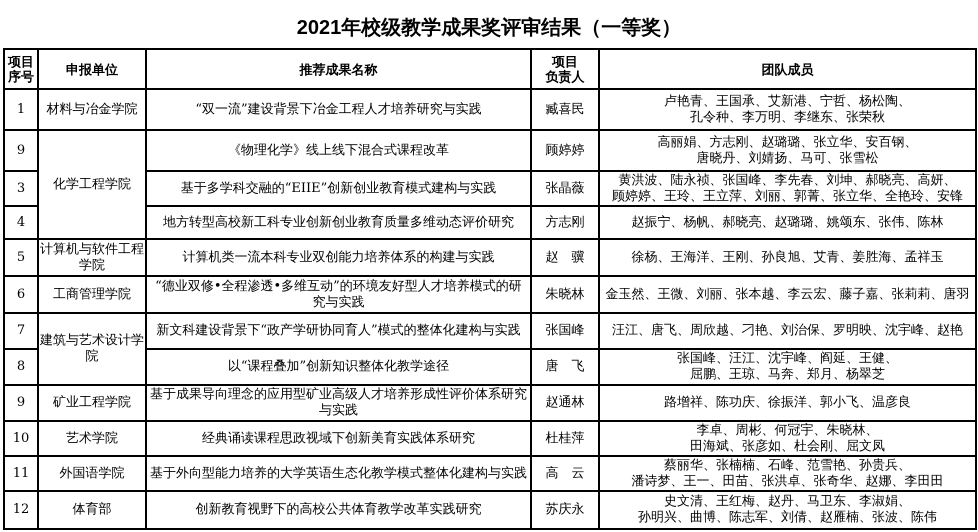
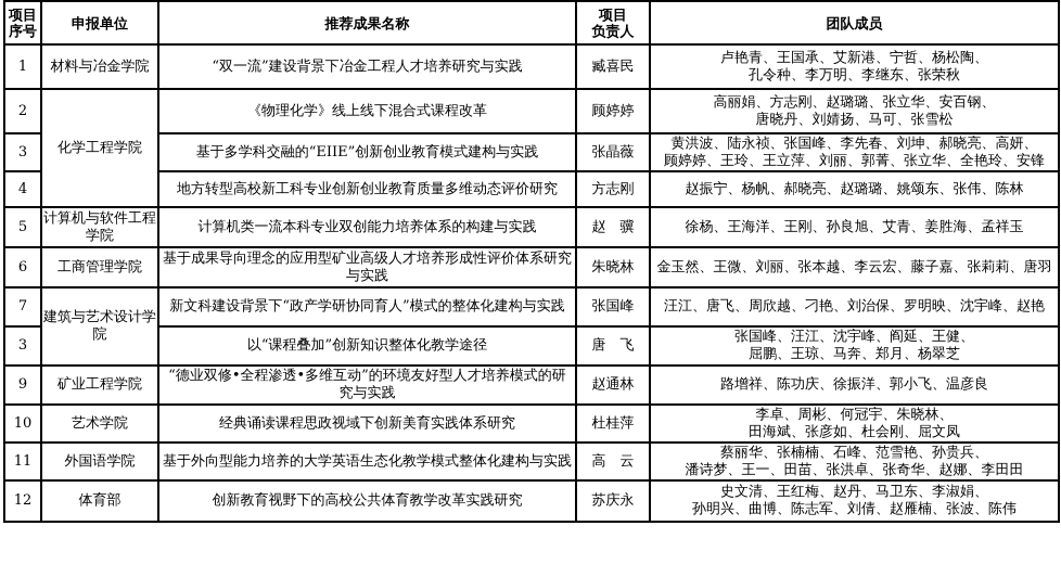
- 2021年校级教学成果奖评审结果（一等奖）
  项目 序号	申报单位	推荐成果名称	项目 负责人	团队成员
  1	材料与冶金学院	“双一流”建设背景下冶金工程人才培养研究与实践	臧喜民	卢艳青、王国承、艾新港、宁哲、杨松陶、 孔令种、李万明、李继东、张荣秋
- 9	化学工程学院	《物理化学》线上线下混合式课程改革	顾婷婷	高丽娟、方志刚、赵璐璐、张立华、安百钢、 唐晓丹、刘婧扬、马可、张雪松
+ 2	化学工程学院	《物理化学》线上线下混合式课程改革	顾婷婷	高丽娟、方志刚、赵璐璐、张立华、安百钢、 唐晓丹、刘婧扬、马可、张雪松
  3	基于多学科交融的“EIIE”创新创业教育模式建构与实践	张晶薇	黄洪波、陆永祯、张国峰、李先春、刘坤、郝晓亮、高妍、 顾婷婷、王玲、王立萍、刘丽、郭菁、张立华、全艳玲、安锋
  4	地方转型高校新工科专业创新创业教育质量多维动态评价研究	方志刚	赵振宁、杨帆、郝晓亮、赵璐璐、姚颂东、张伟、陈林
  5	计算机与软件工程学院	计算机类一流本科专业双创能力培养体系的构建与实践	赵 骥	徐杨、王海洋、王刚、孙良旭、艾青、姜胜海、孟祥玉
- 6	工商管理学院	“德业双修•全程渗透•多维互动”的环境友好型人才培养模式的研究与实践	朱晓林	金玉然、王微、刘丽、张本越、李云宏、藤子嘉、张莉莉、唐羽
+ 6	工商管理学院	基于成果导向理念的应用型矿业高级人才培养形成性评价体系研究与实践	朱晓林	金玉然、王微、刘丽、张本越、李云宏、藤子嘉、张莉莉、唐羽
  7	建筑与艺术设计学院	新文科建设背景下“政产学研协同育人”模式的整体化建构与实践	张国峰	汪江、唐飞、周欣越、刁艳、刘治保、罗明映、沈宇峰、赵艳
- 8	以“课程叠加”创新知识整体化教学途径	唐 飞	张国峰、汪江、沈宇峰、阎延、王健、 屈鹏、王琼、马奔、郑月、杨翠芝
+ 3	以“课程叠加”创新知识整体化教学途径	唐 飞	张国峰、汪江、沈宇峰、阎延、王健、 屈鹏、王琼、马奔、郑月、杨翠芝
- 9	矿业工程学院	基于成果导向理念的应用型矿业高级人才培养形成性评价体系研究与实践	赵通林	路增祥、陈功庆、徐振洋、郭小飞、温彦良
+ 9	矿业工程学院	“德业双修•全程渗透•多维互动”的环境友好型人才培养模式的研究与实践	赵通林	路增祥、陈功庆、徐振洋、郭小飞、温彦良
  10	艺术学院	经典诵读课程思政视域下创新美育实践体系研究	杜桂萍	李卓、周彬、何冠宇、朱晓林、 田海斌、张彦如、杜会刚、屈文凤
  11	外国语学院	基于外向型能力培养的大学英语生态化教学模式整体化建构与实践	高 云	蔡丽华、张楠楠、石峰、范雪艳、孙贵兵、 潘诗梦、王一、田苗、张洪卓、张奇华、赵娜、李田田
  12	体育部	创新教育视野下的高校公共体育教学改革实践研究	苏庆永	史文清、王红梅、赵丹、马卫东、李淑娟、 孙明兴、曲博、陈志军、刘倩、赵雁楠、张波、陈伟
